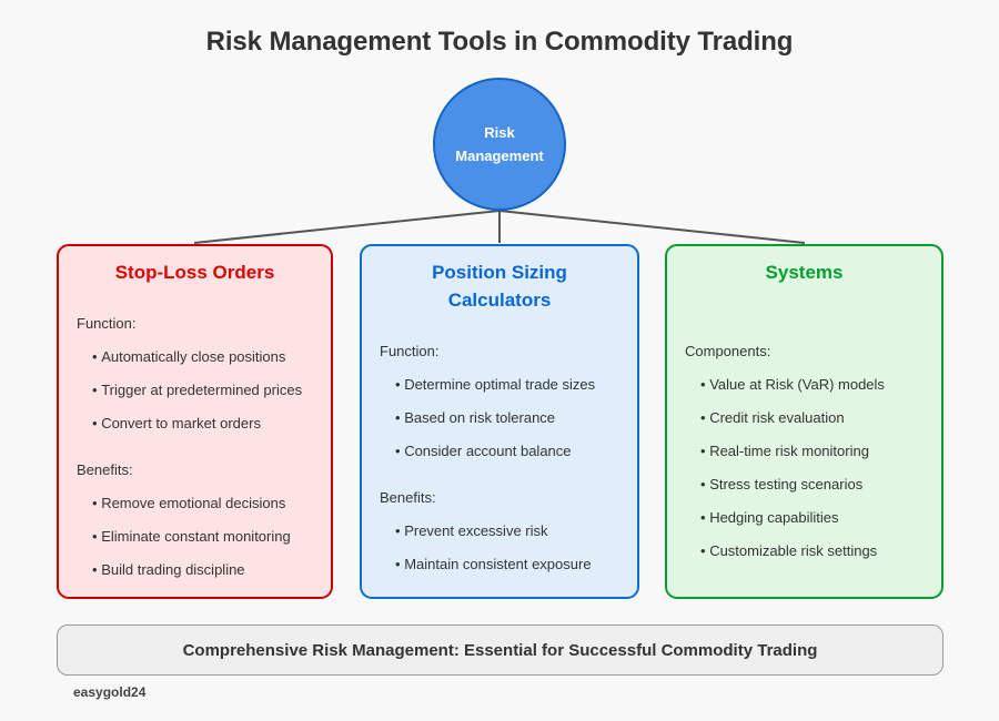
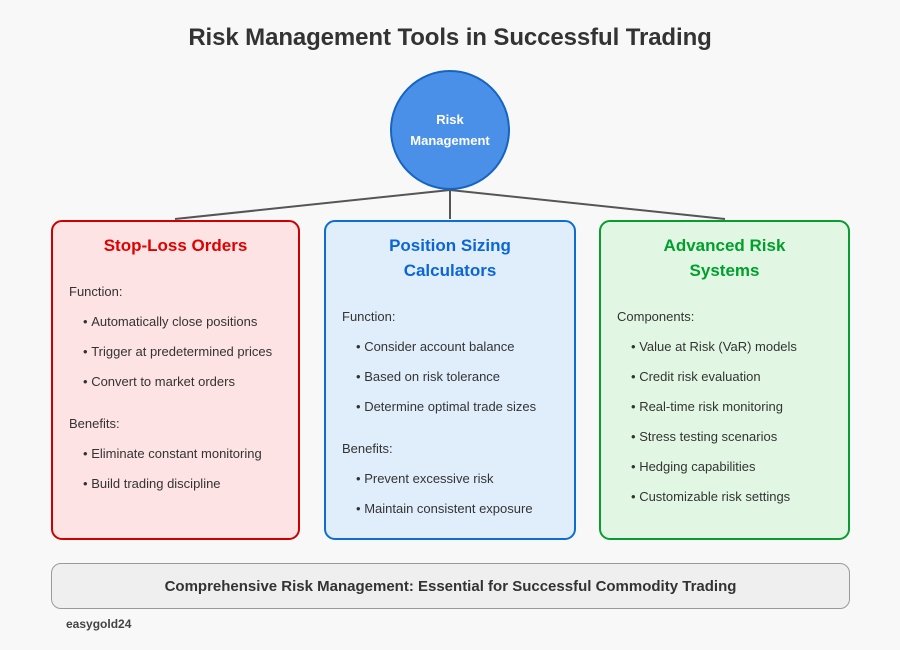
- Risk Management Tools in Commodity Trading
+ Risk Management Tools in Successful Trading
  Risk
  Management
  Stop-Loss Orders
  Function:
  • Automatically close positions
  • Trigger at predetermined prices
  • Convert to market orders
  Benefits:
- • Remove emotional decisions
  • Eliminate constant monitoring
  • Build trading discipline
  Position Sizing
  Calculators
  Function:
- • Determine optimal trade sizes
+ • Consider account balance
  • Based on risk tolerance
- • Consider account balance
+ • Determine optimal trade sizes
  Benefits:
  • Prevent excessive risk
  • Maintain consistent exposure
+ Advanced Risk
  Systems
  Components:
  • Value at Risk (VaR) models
  • Credit risk evaluation
  • Real-time risk monitoring
  • Stress testing scenarios
  • Hedging capabilities
  • Customizable risk settings
  Comprehensive Risk Management: Essential for Successful Commodity Trading
  easygold24
